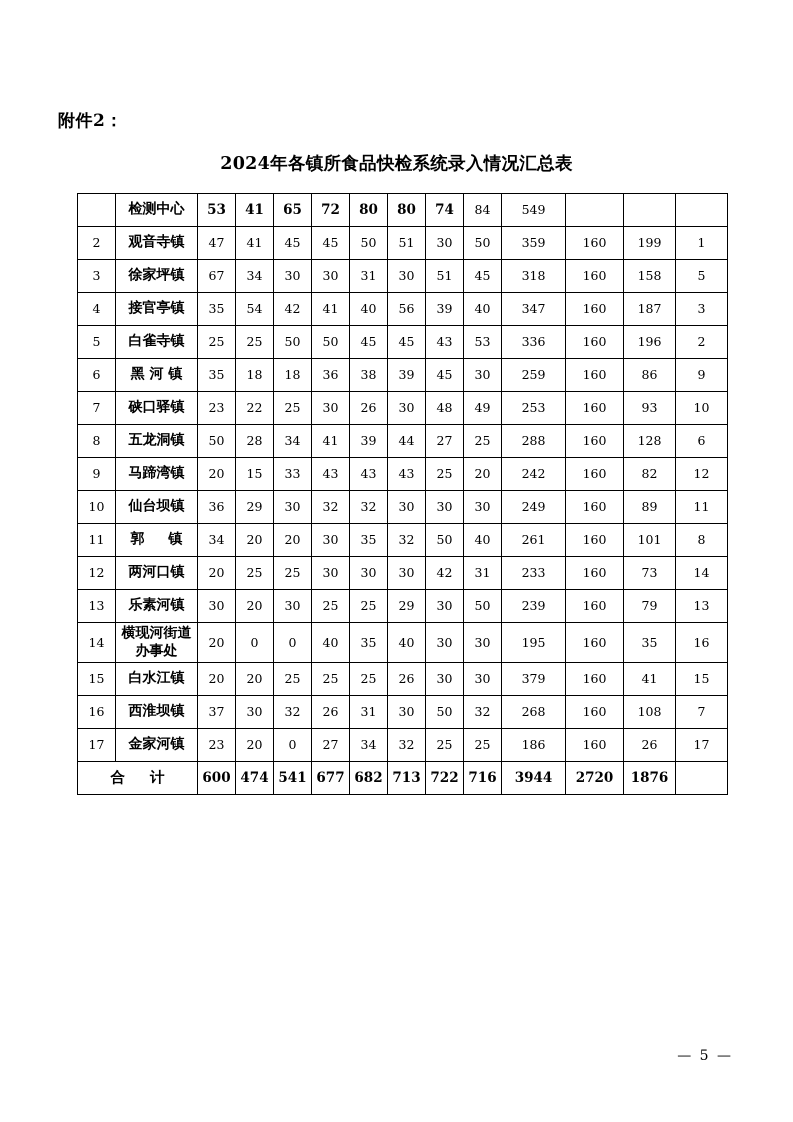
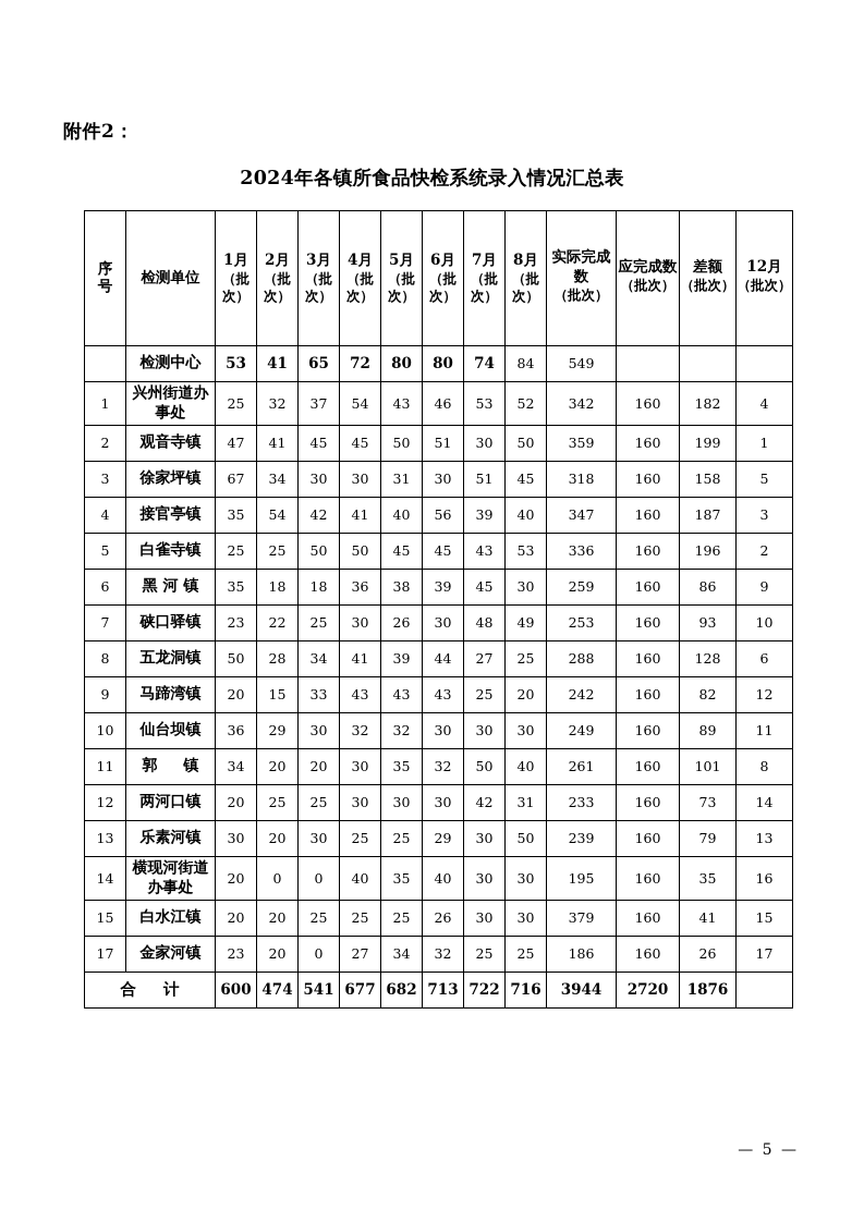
  附件2：
  2024年各镇所食品快检系统录入情况汇总表
+ 序号	检测单位	1月（批次）	2月（批次）	3月（批次）	4月（批次）	5月（批次）	6月（批次）	7月（批次）	8月（批次）	实际完成数（批次）	应完成数（批次）	差额（批次）	12月（批次）
  	检测中心	53	41	65	72	80	80	74	84	549
+ 1	兴州街道办事处	25	32	37	54	43	46	53	52	342	160	182	4
  2	观音寺镇	47	41	45	45	50	51	30	50	359	160	199	1
  3	徐家坪镇	67	34	30	30	31	30	51	45	318	160	158	5
  4	接官亭镇	35	54	42	41	40	56	39	40	347	160	187	3
  5	白雀寺镇	25	25	50	50	45	45	43	53	336	160	196	2
  6	黑 河 镇	35	18	18	36	38	39	45	30	259	160	86	9
  7	硖口驿镇	23	22	25	30	26	30	48	49	253	160	93	10
  8	五龙洞镇	50	28	34	41	39	44	27	25	288	160	128	6
  9	马蹄湾镇	20	15	33	43	43	43	25	20	242	160	82	12
  10	仙台坝镇	36	29	30	32	32	30	30	30	249	160	89	11
  11	郭 镇	34	20	20	30	35	32	50	40	261	160	101	8
  12	两河口镇	20	25	25	30	30	30	42	31	233	160	73	14
  13	乐素河镇	30	20	30	25	25	29	30	50	239	160	79	13
  14	横现河街道办事处	20	0	0	40	35	40	30	30	195	160	35	16
  15	白水江镇	20	20	25	25	25	26	30	30	379	160	41	15
- 16	西淮坝镇	37	30	32	26	31	30	50	32	268	160	108	7
  17	金家河镇	23	20	0	27	34	32	25	25	186	160	26	17
  合 计	600	474	541	677	682	713	722	716	3944	2720	1876
  — 5 —
